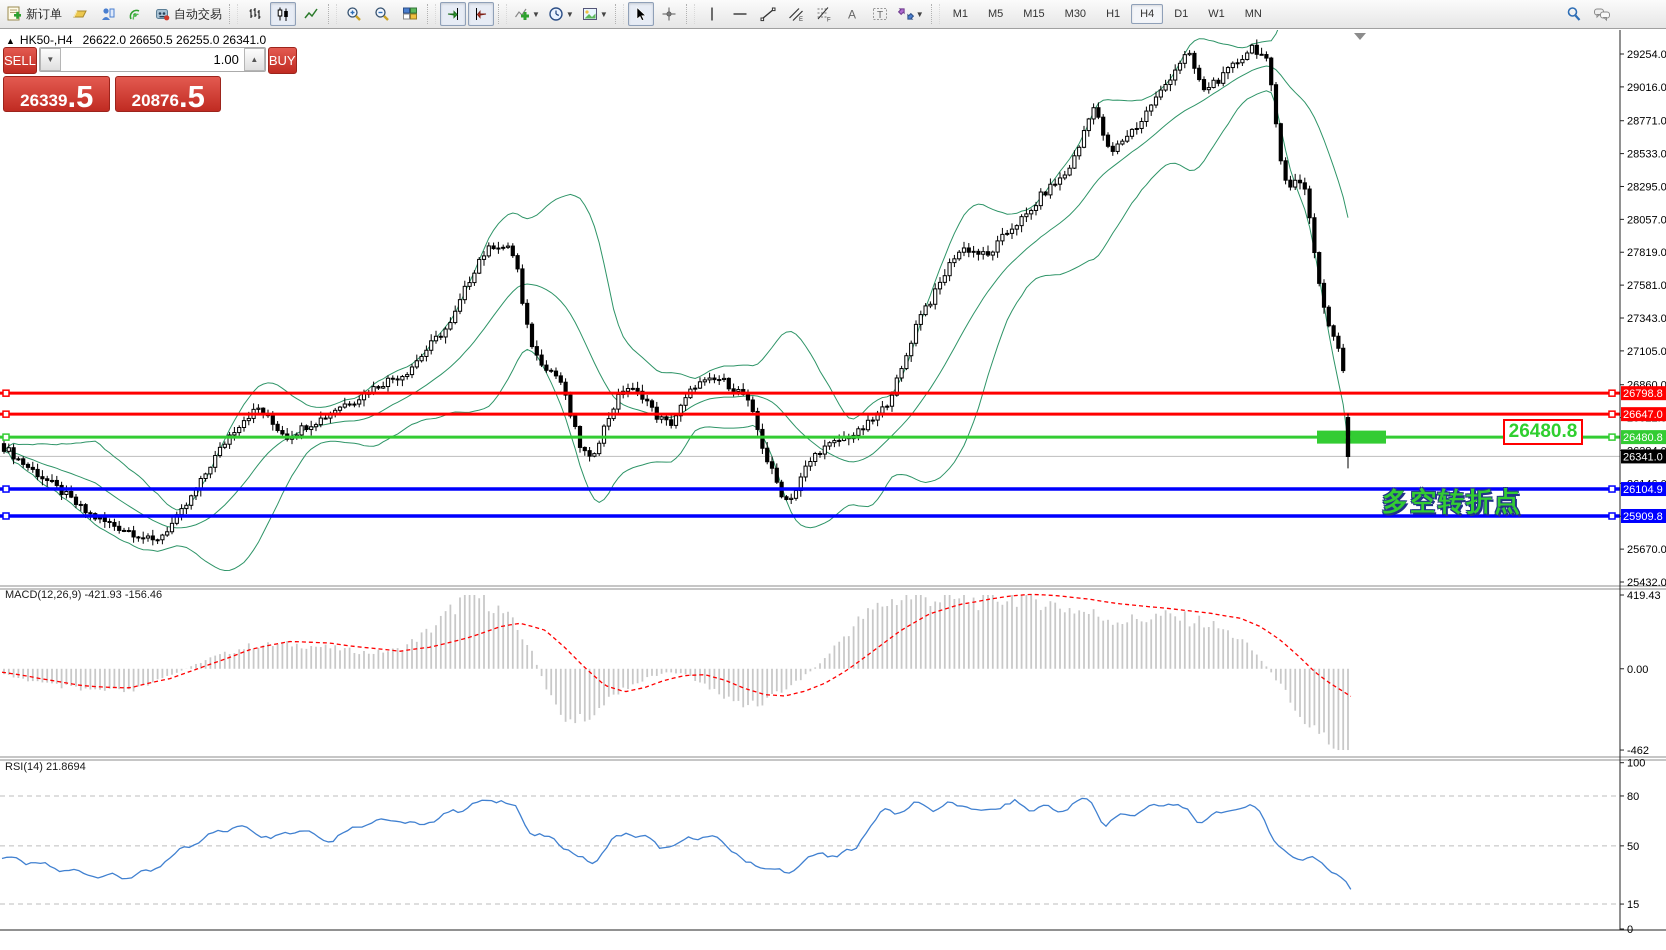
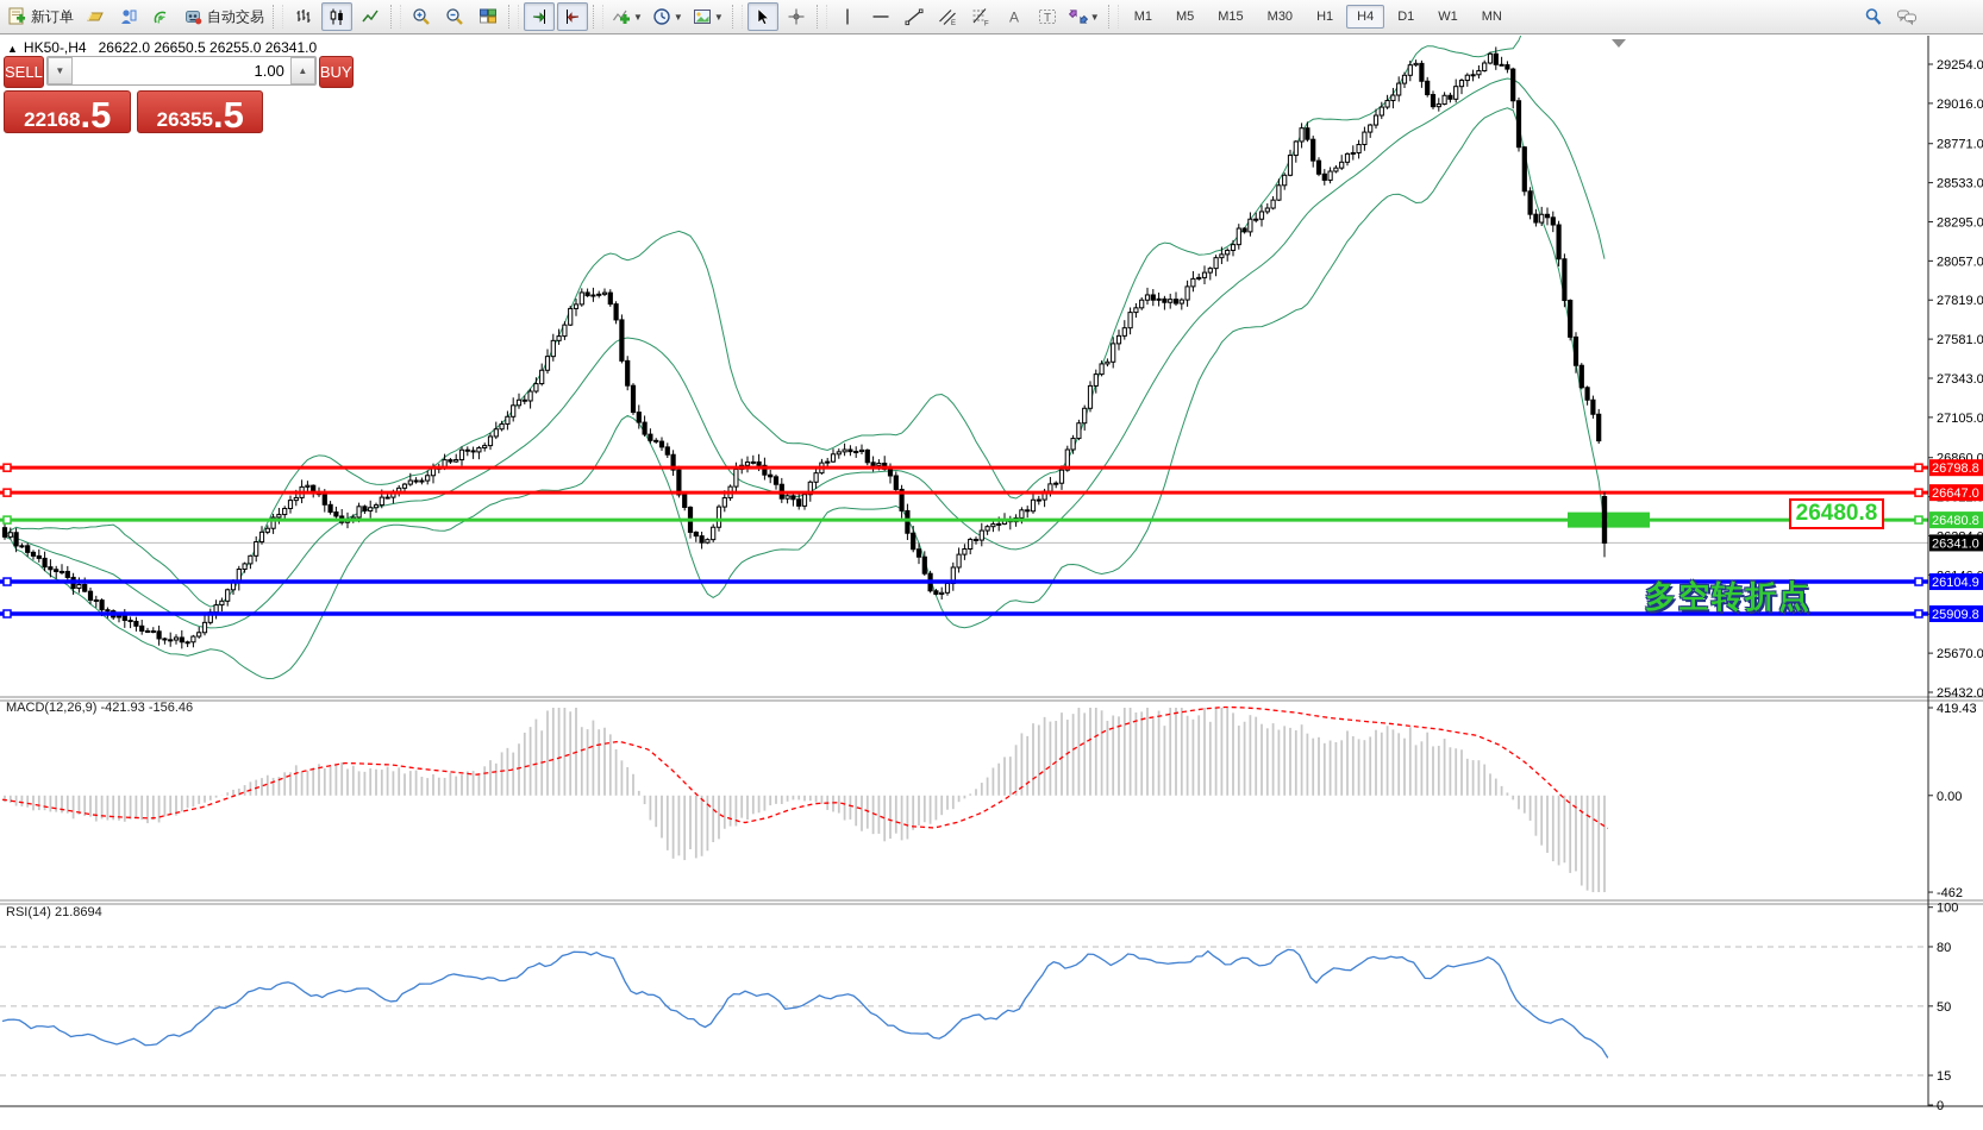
  新订单
  自动交易
  ▼
  ▼
  ▼
  A
  T
  ▼
  M1
  M5
  M15
  M30
  H1
  H4
  D1
  W1
  MN
  29254.0
  29016.0
  28771.0
  28533.0
  28295.0
  28057.0
  27819.0
  27581.0
  27343.0
  27105.0
  26860.0
  25670.0
  25432.0
  26798.8
  26647.0
  26480.8
  26341.0
  26104.9
  25909.8
  419.43
  0.00
  -462
  100
  80
  50
  15
  0
  ▲ HK50-,H4 26622.0 26650.5 26255.0 26341.0
  SELL
  ▼
  1.00
  ▲
  BUY
- 26339
+ 22168
  .5
- 20876
+ 26355
  .5
  MACD(12,26,9) -421.93 -156.46
  RSI(14) 21.8694
  多空转折点
  26480.8
